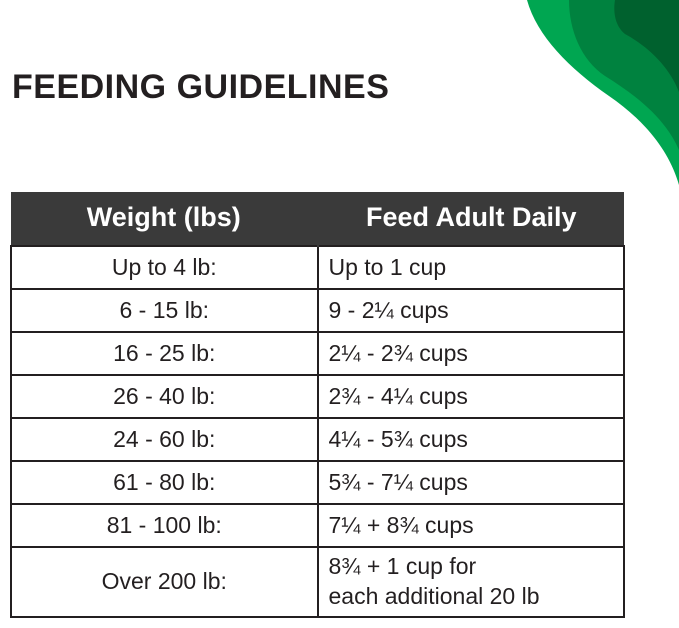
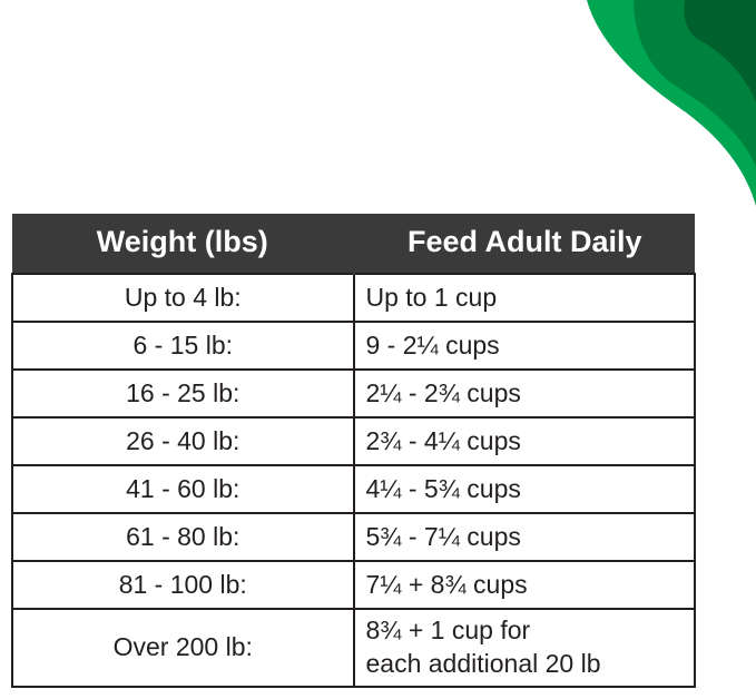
- FEEDING GUIDELINES
  Weight (lbs)	Feed Adult Daily
  Up to 4 lb:	Up to 1 cup
  6 - 15 lb:	9 - 2¼ cups
  16 - 25 lb:	2¼ - 2¾ cups
  26 - 40 lb:	2¾ - 4¼ cups
- 24 - 60 lb:	4¼ - 5¾ cups
+ 41 - 60 lb:	4¼ - 5¾ cups
  61 - 80 lb:	5¾ - 7¼ cups
  81 - 100 lb:	7¼ + 8¾ cups
  Over 200 lb:	8¾ + 1 cup for each additional 20 lb
